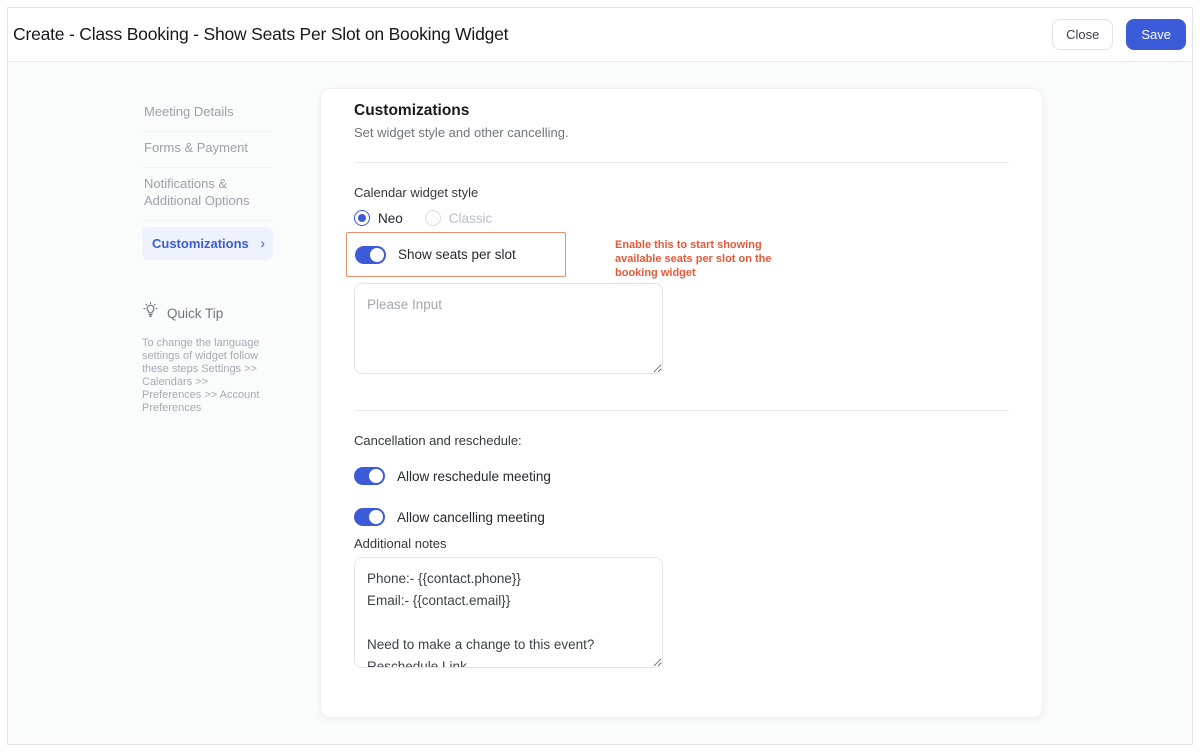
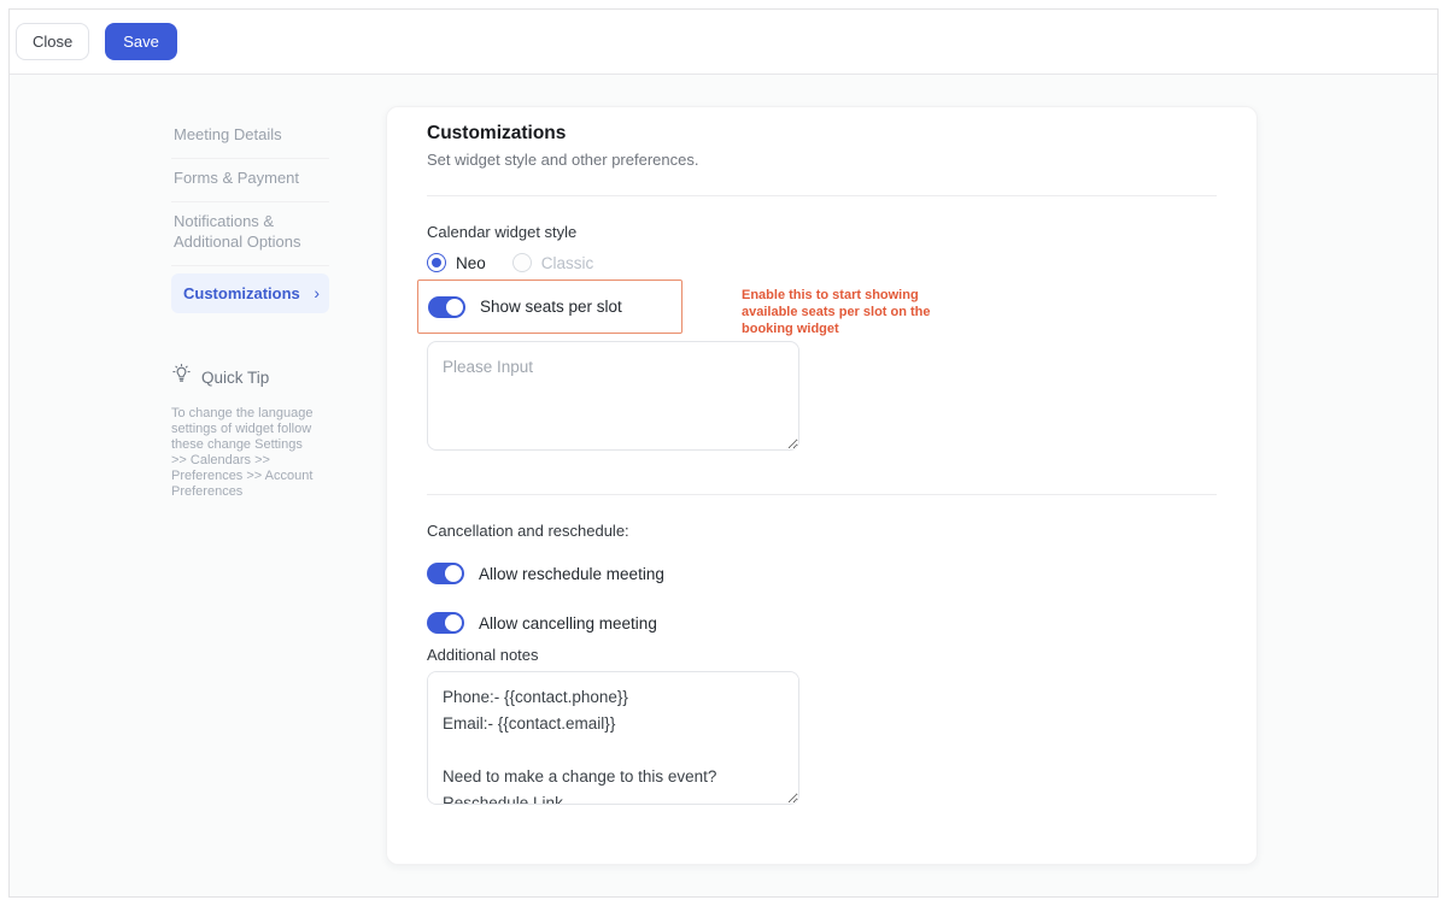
- Create - Class Booking - Show Seats Per Slot on Booking Widget
  Close
  Save
  Meeting Details
  Forms & Payment
  Notifications & Additional Options
  Customizations
  ›
  Quick Tip
- To change the language settings of widget follow these steps Settings >> Calendars >> Preferences >> Account Preferences
+ To change the language settings of widget follow these change Settings >> Calendars >> Preferences >> Account Preferences
  Customizations
- Set widget style and other cancelling.
+ Set widget style and other preferences.
  Calendar widget style
  Neo
  Classic
  Show seats per slot
  Enable this to start showing available seats per slot on the booking widget
  Please Input
  Cancellation and reschedule:
  Allow reschedule meeting
  Allow cancelling meeting
  Additional notes
  Phone:- {{contact.phone}}
  Email:- {{contact.email}}
  Need to make a change to this event?
